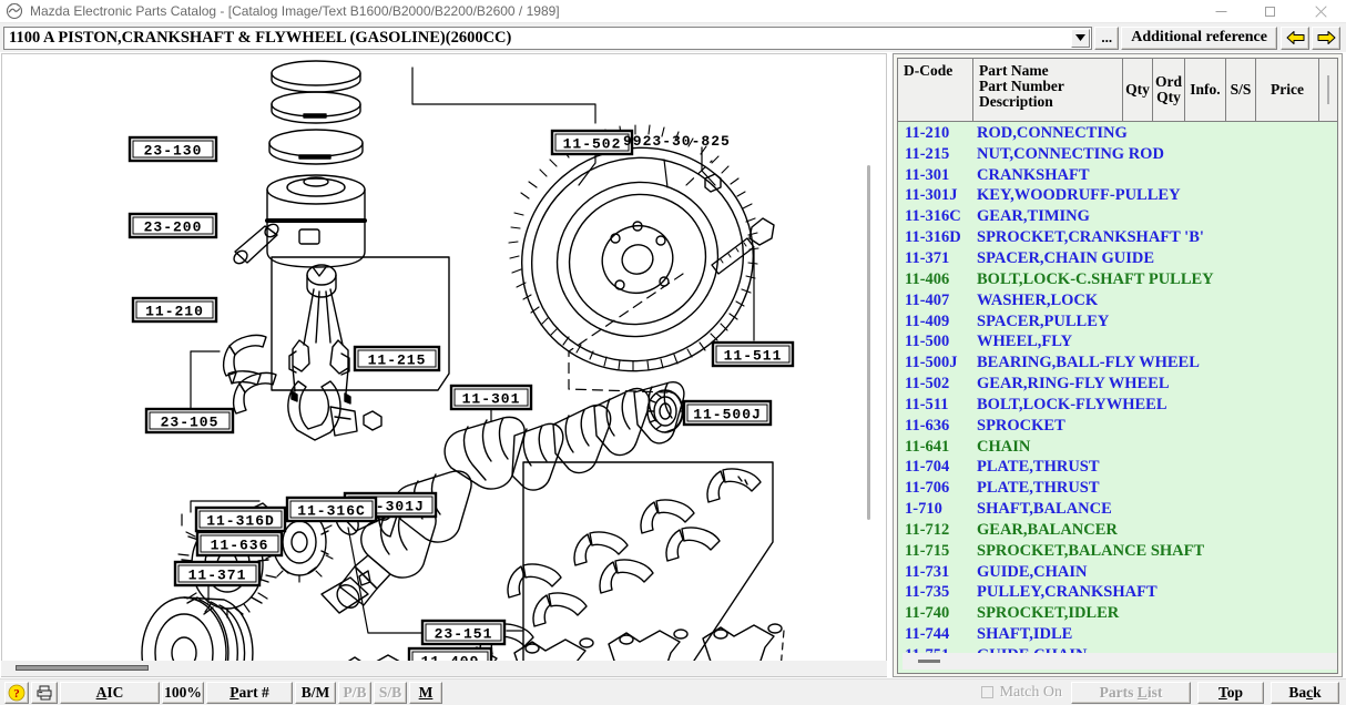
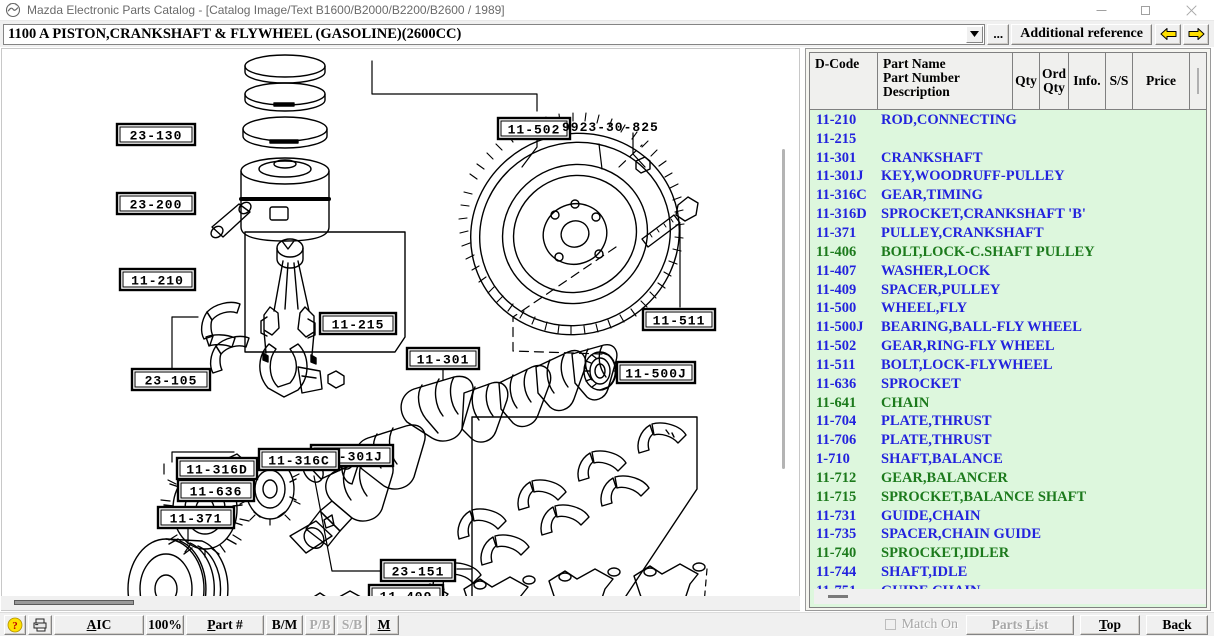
  Mazda Electronic Parts Catalog - [Catalog Image/Text B1600/B2000/B2200/B2600 / 1989]
  1100 A PISTON,CRANKSHAFT & FLYWHEEL (GASOLINE)(2600CC)
  ...
  Additional reference
  23-130
  23-200
  11-210
  23-105
  11-215
  11-502
  11-511
  11-301
  11-500J
  -301J
  11-316C
  11-316D
  11-636
  11-371
  23-151
  9923-30-825
  D-Code
  Part Name
  Part Number
  Description
  Qty
  Ord
  Qty
  Info.
  S/S
  Price
  11-210
  ROD,CONNECTING
  11-215
- NUT,CONNECTING ROD
  11-301
  CRANKSHAFT
  11-301J
  KEY,WOODRUFF-PULLEY
  11-316C
  GEAR,TIMING
  11-316D
  SPROCKET,CRANKSHAFT 'B'
  11-371
- SPACER,CHAIN GUIDE
+ PULLEY,CRANKSHAFT
  11-406
  BOLT,LOCK-C.SHAFT PULLEY
  11-407
  WASHER,LOCK
  11-409
  SPACER,PULLEY
  11-500
  WHEEL,FLY
  11-500J
  BEARING,BALL-FLY WHEEL
  11-502
  GEAR,RING-FLY WHEEL
  11-511
  BOLT,LOCK-FLYWHEEL
  11-636
  SPROCKET
  11-641
  CHAIN
  11-704
  PLATE,THRUST
  11-706
  PLATE,THRUST
  1-710
  SHAFT,BALANCE
  11-712
  GEAR,BALANCER
  11-715
  SPROCKET,BALANCE SHAFT
  11-731
  GUIDE,CHAIN
  11-735
- PULLEY,CRANKSHAFT
+ SPACER,CHAIN GUIDE
  11-740
  SPROCKET,IDLER
  11-744
  SHAFT,IDLE
  ?
  AIC
  100%
  Part #
  B/M
  P/B
  S/B
  M
  Match On
  Parts List
  Top
  Back
